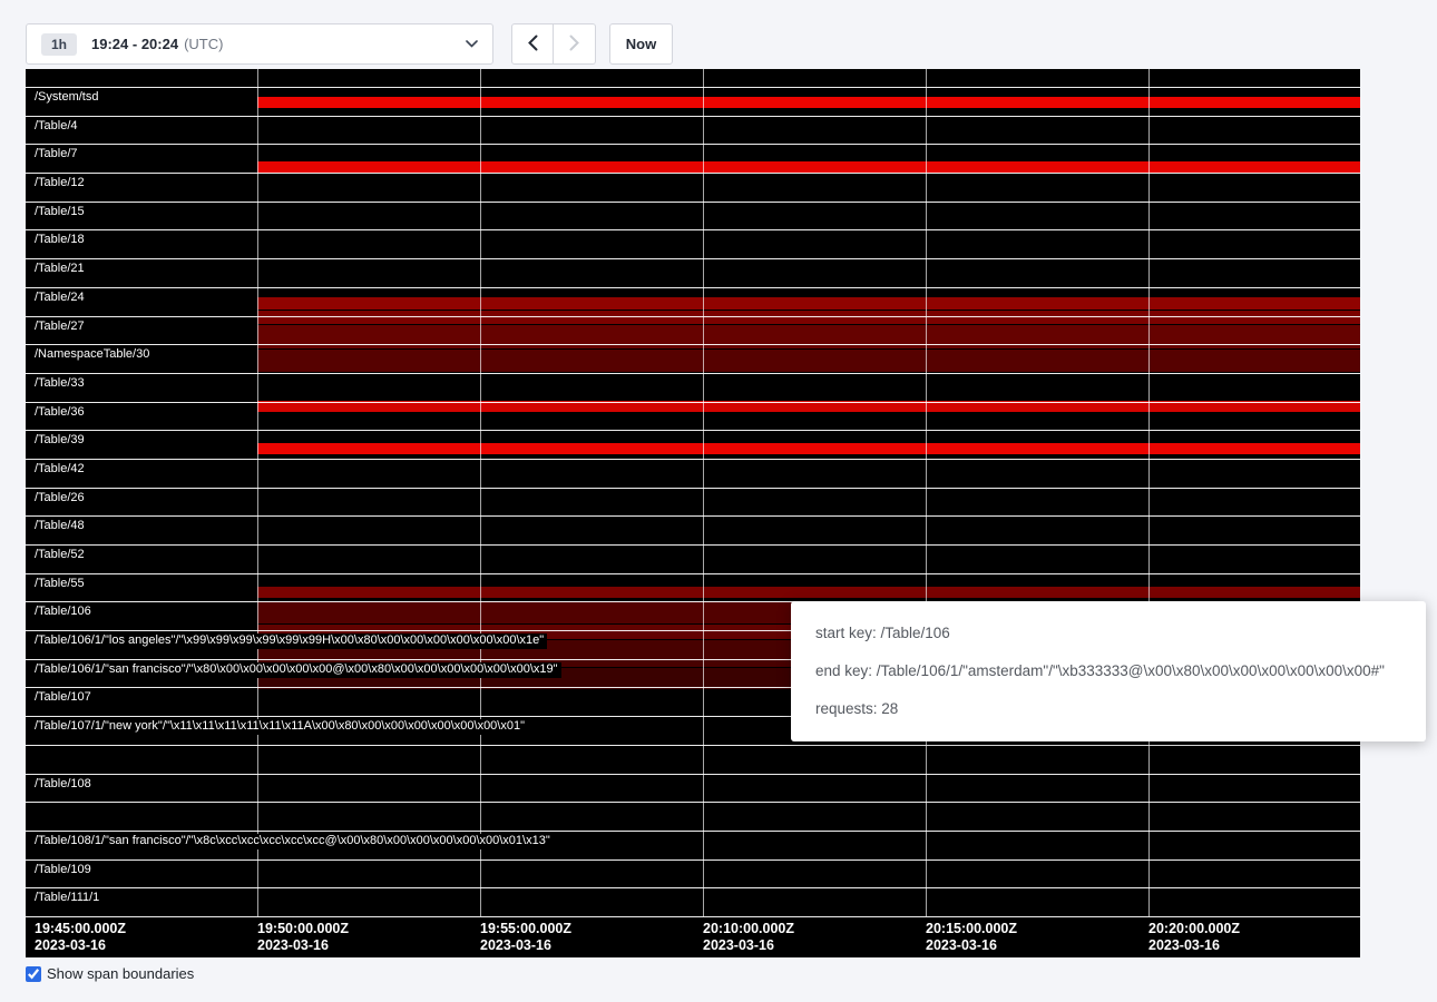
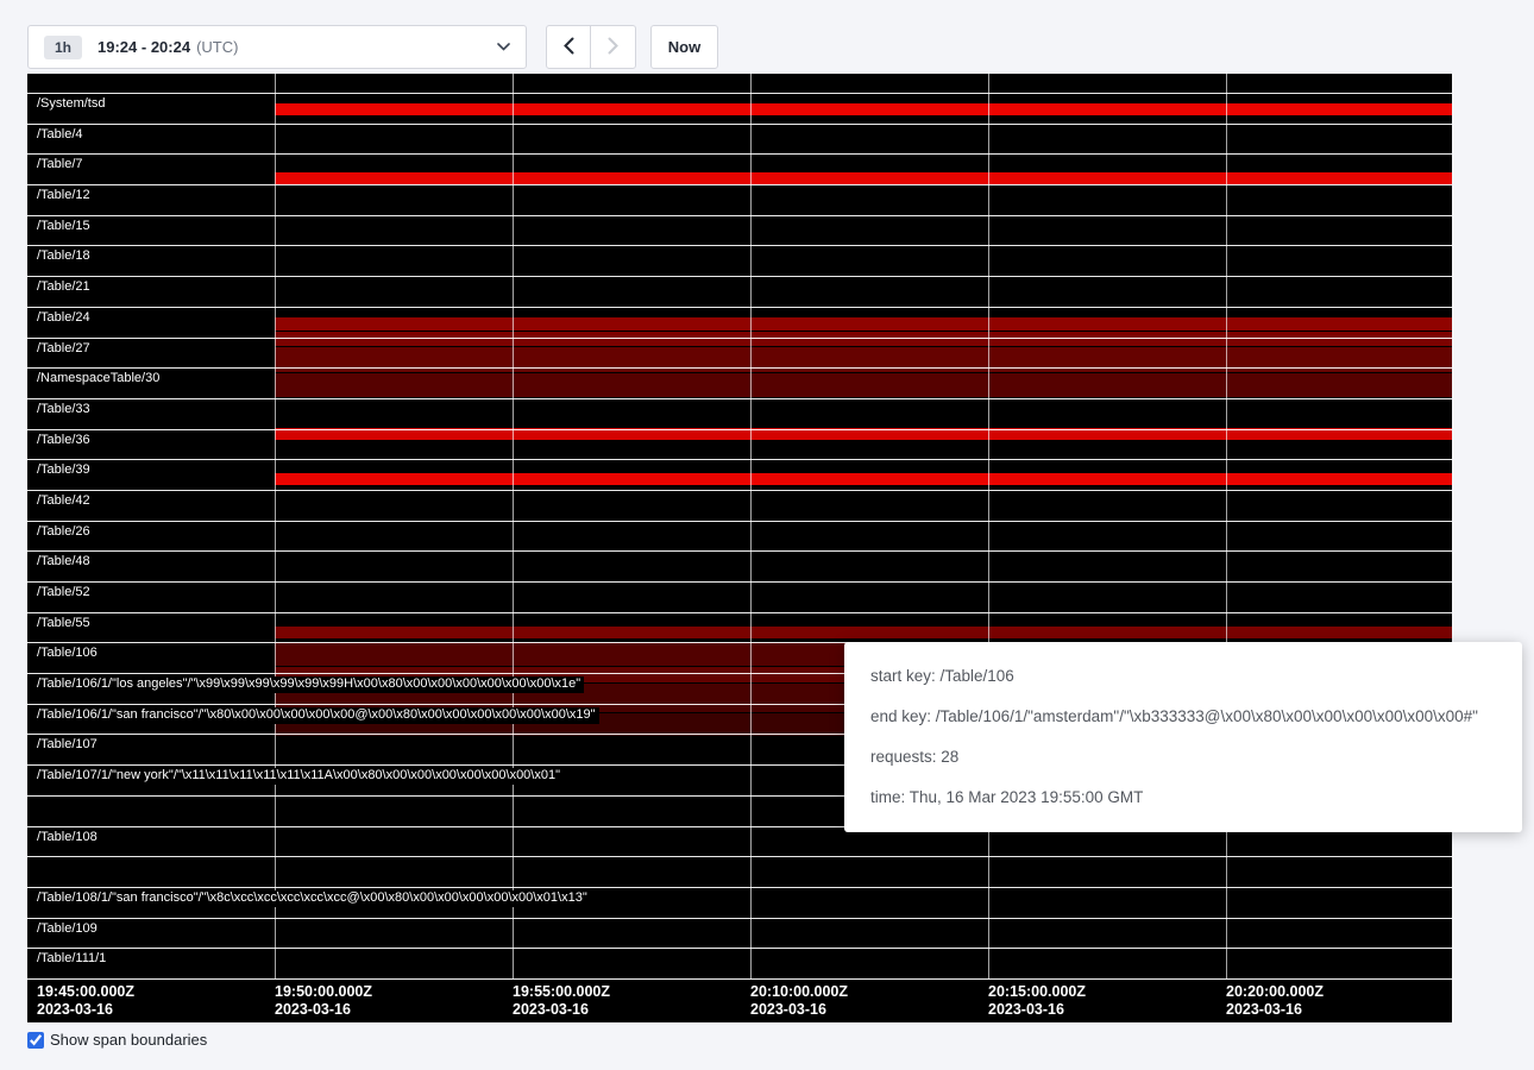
  1h
  19:24 - 20:24
  (UTC)
  Now
  /System/tsd
  /Table/4
  /Table/7
  /Table/12
  /Table/15
  /Table/18
  /Table/21
  /Table/24
  /Table/27
  /NamespaceTable/30
  /Table/33
  /Table/36
  /Table/39
  /Table/42
  /Table/26
  /Table/48
  /Table/52
  /Table/55
  /Table/106
  /Table/106/1/"los angeles"/"\x99\x99\x99\x99\x99\x99H\x00\x80\x00\x00\x00\x00\x00\x00\x1e"
  /Table/106/1/"san francisco"/"\x80\x00\x00\x00\x00\x00@\x00\x80\x00\x00\x00\x00\x00\x00\x19"
  /Table/107
  /Table/107/1/"new york"/"\x11\x11\x11\x11\x11\x11A\x00\x80\x00\x00\x00\x00\x00\x00\x01"
  /Table/108
  /Table/108/1/"san francisco"/"\x8c\xcc\xcc\xcc\xcc\xcc@\x00\x80\x00\x00\x00\x00\x00\x01\x13"
  /Table/109
  /Table/111/1
  19:45:00.000Z
  2023-03-16
  19:50:00.000Z
  2023-03-16
  19:55:00.000Z
  2023-03-16
  20:10:00.000Z
  2023-03-16
  20:15:00.000Z
  2023-03-16
  20:20:00.000Z
  2023-03-16
  start key: /Table/106
  end key: /Table/106/1/"amsterdam"/"\xb333333@\x00\x80\x00\x00\x00\x00\x00\x00#"
  requests: 28
+ time: Thu, 16 Mar 2023 19:55:00 GMT
  Show span boundaries
